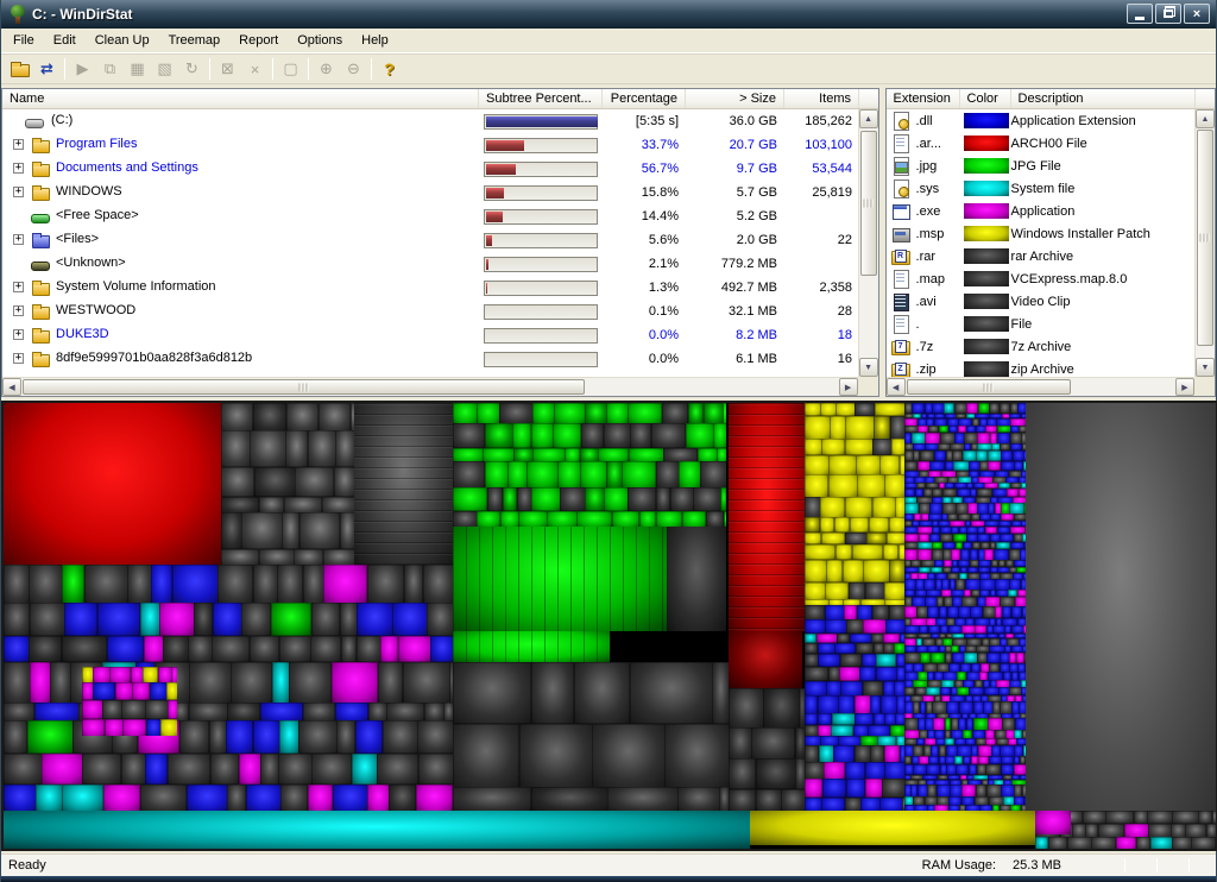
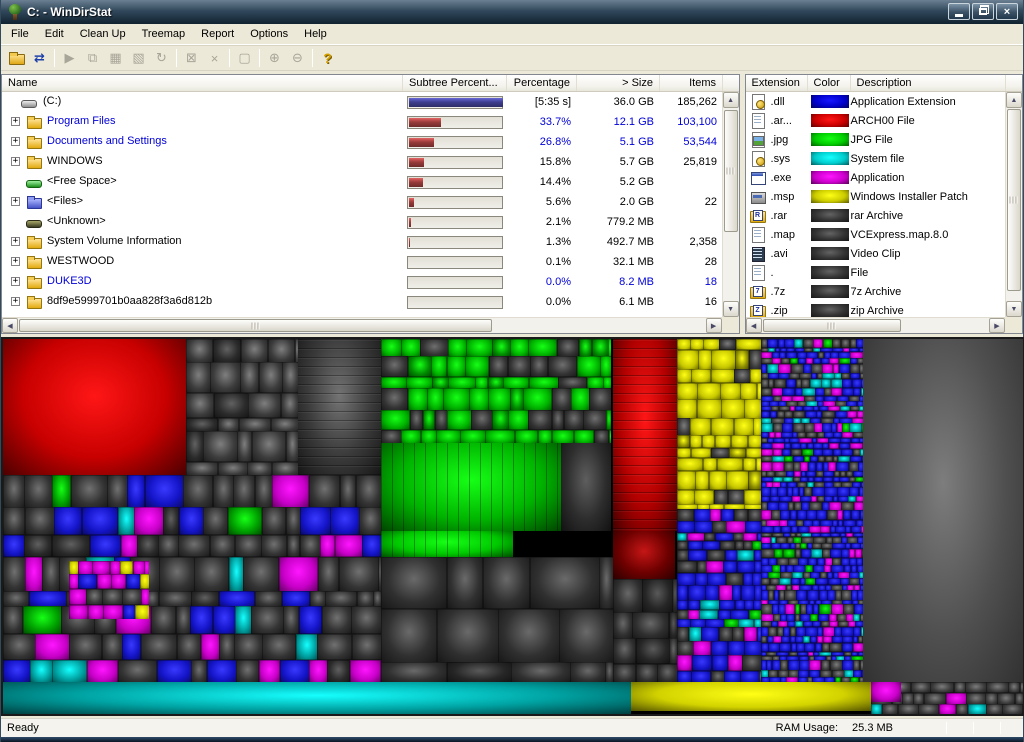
  C: - WinDirStat
  ×
  File
  Edit
  Clean Up
  Treemap
  Report
  Options
  Help
  ⇄
  ▶
  ⧉
  ▦
  ▧
  ↻
  ⊠
  ×
  ▢
  ⊕
  ⊖
  ?
  Name
  Subtree Percent...
  Percentage
  > Size
  Items
  (C:)
  [5:35 s]
  36.0 GB
  185,262
  +
  Program Files
  33.7%
- 20.7 GB
+ 12.1 GB
  103,100
  +
  Documents and Settings
- 56.7%
+ 26.8%
- 9.7 GB
+ 5.1 GB
  53,544
  +
  WINDOWS
  15.8%
  5.7 GB
  25,819
  <Free Space>
  14.4%
  5.2 GB
  +
  <Files>
  5.6%
  2.0 GB
  22
  <Unknown>
  2.1%
  779.2 MB
  +
  System Volume Information
  1.3%
  492.7 MB
  2,358
  +
  WESTWOOD
  0.1%
  32.1 MB
  28
  +
  DUKE3D
  0.0%
  8.2 MB
  18
  +
  8df9e5999701b0aa828f3a6d812b
  0.0%
  6.1 MB
  16
  Extension
  Color
  Description
  .dll
  Application Extension
  .ar...
  ARCH00 File
  .jpg
  JPG File
  .sys
  System file
  .exe
  Application
  .msp
  Windows Installer Patch
  .rar
  rar Archive
  .map
  VCExpress.map.8.0
  .avi
  Video Clip
  .
  File
  .7z
  7z Archive
  .zip
  zip Archive
  Ready
  RAM Usage:
  25.3 MB
